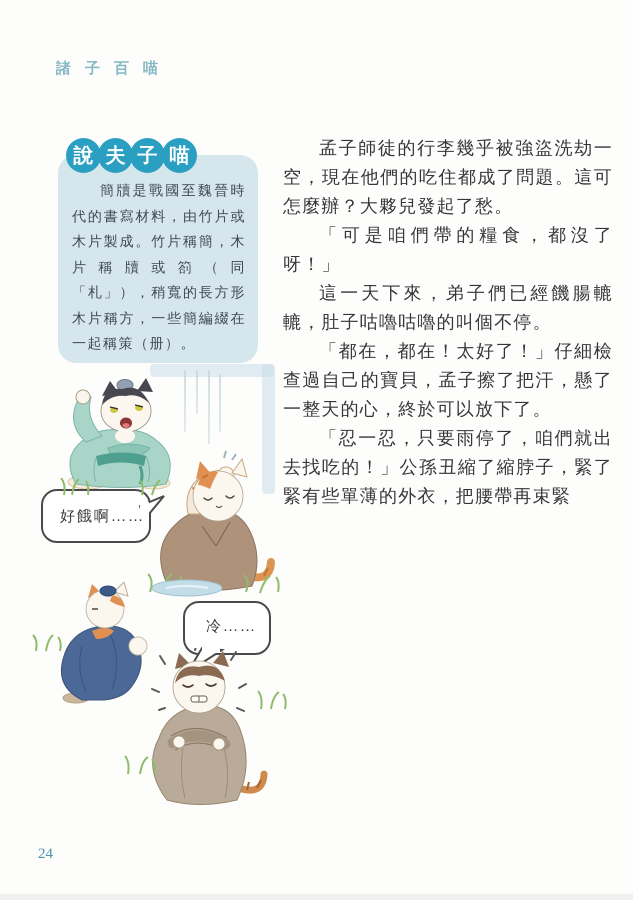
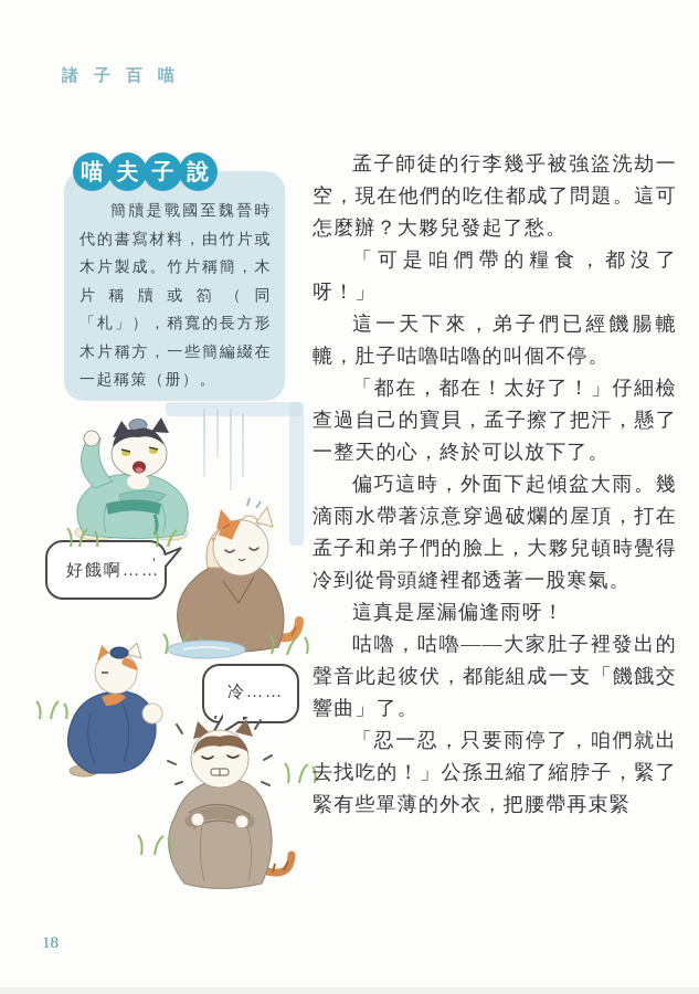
  諸子百喵
  簡牘是戰國至魏晉時代的書寫材料，由竹片或木片製成。竹片稱簡，木片稱牘或箚（同「札」），稍寬的長方形木片稱方，一些簡編綴在一起稱策（册）。
- 說
+ 喵
  夫
  子
- 喵
+ 說
  好餓啊……
  冷……
  孟子師徒的行李幾乎被強盜洗劫一空，現在他們的吃住都成了問題。這可怎麼辦？大夥兒發起了愁。
  「可是咱們帶的糧食，都沒了呀！」
  這一天下來，弟子們已經饑腸轆轆，肚子咕嚕咕嚕的叫個不停。
  「都在，都在！太好了！」仔細檢查過自己的寶貝，孟子擦了把汗，懸了一整天的心，終於可以放下了。
+ 偏巧這時，外面下起傾盆大雨。幾滴雨水帶著涼意穿過破爛的屋頂，打在孟子和弟子們的臉上，大夥兒頓時覺得冷到從骨頭縫裡都透著一股寒氣。
+ 這真是屋漏偏逢雨呀！
+ 咕嚕，咕嚕——大家肚子裡發出的聲音此起彼伏，都能組成一支「饑餓交響曲」了。
  「忍一忍，只要雨停了，咱們就出去找吃的！」公孫丑縮了縮脖子，緊了緊有些單薄的外衣，把腰帶再束緊
- 24
+ 18
